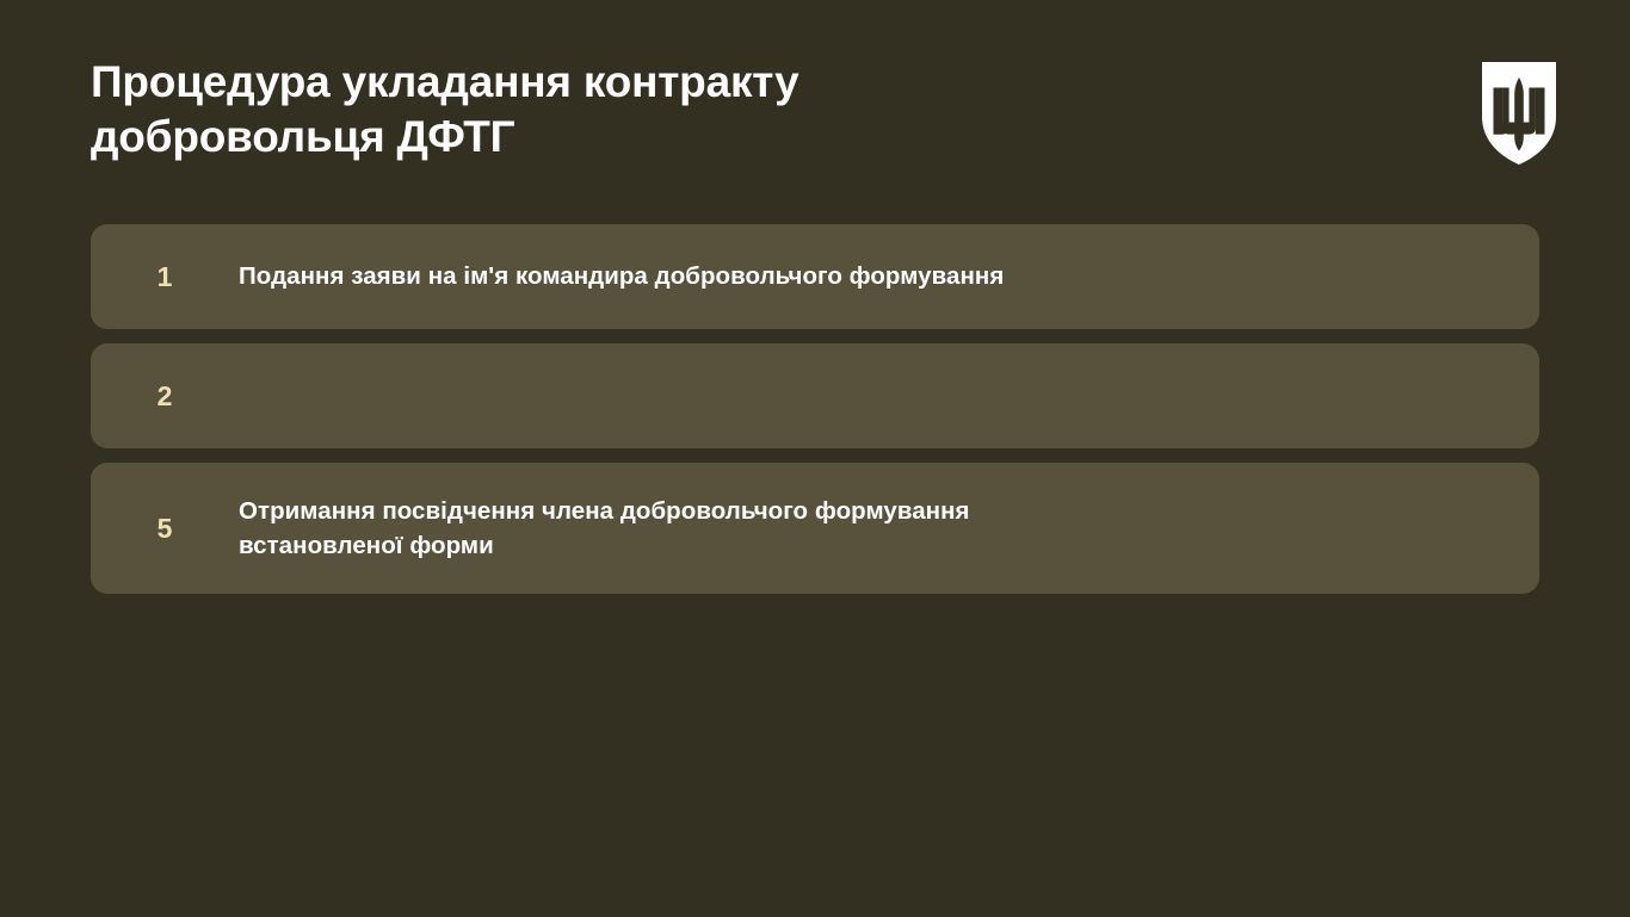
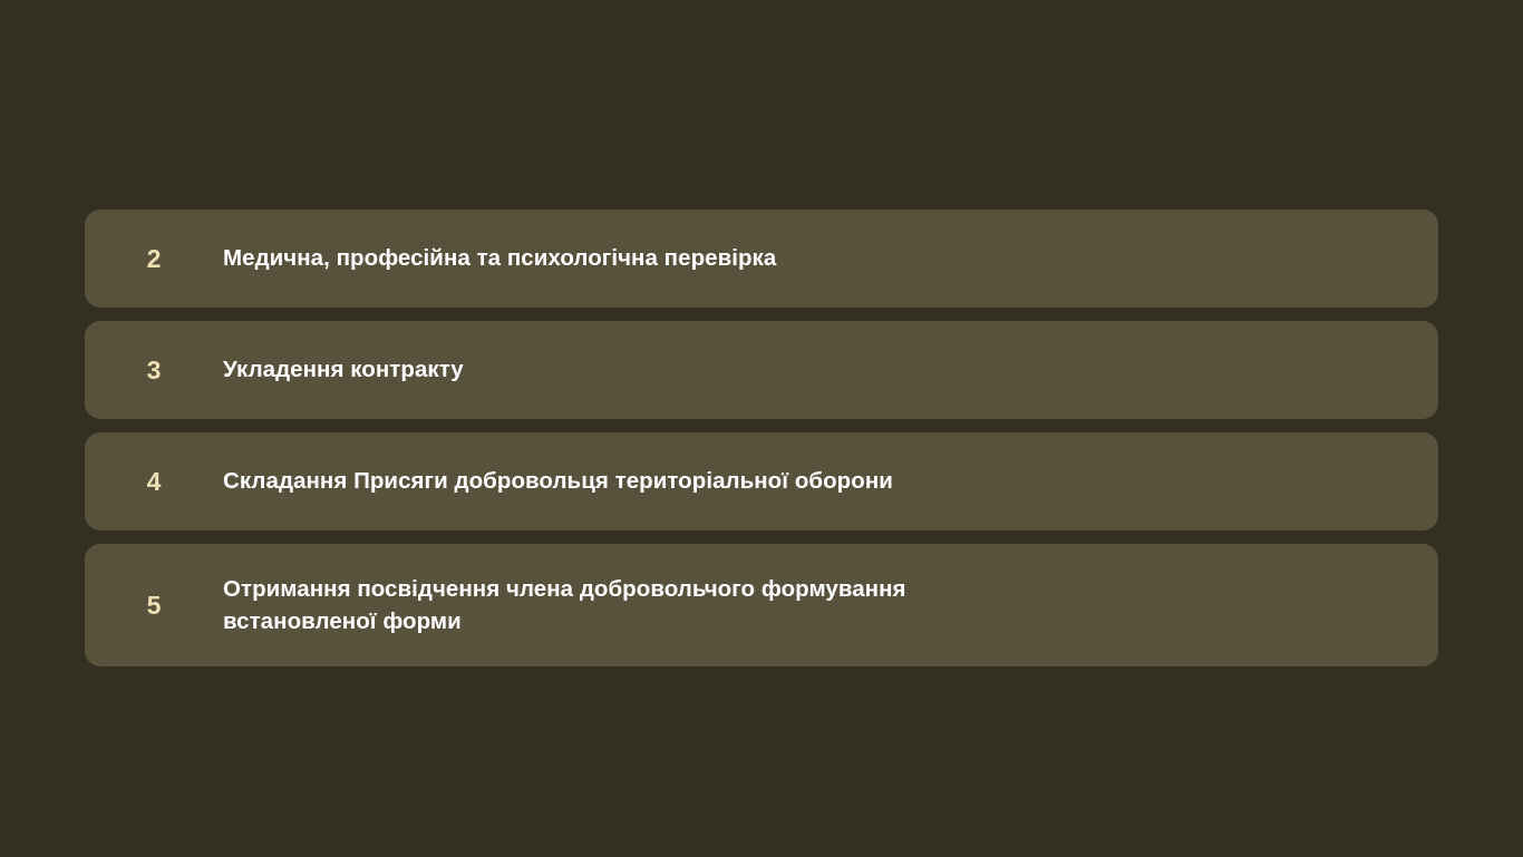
- Процедура укладання контракту
- добровольця ДФТГ
- 1
- Подання заяви на ім'я командира добровольчого формування
  2
+ Медична, професійна та психологічна перевірка
+ 3
+ Укладення контракту
+ 4
+ Складання Присяги добровольця територіальної оборони
  5
  Отримання посвідчення члена добровольчого формування
  встановленої форми
